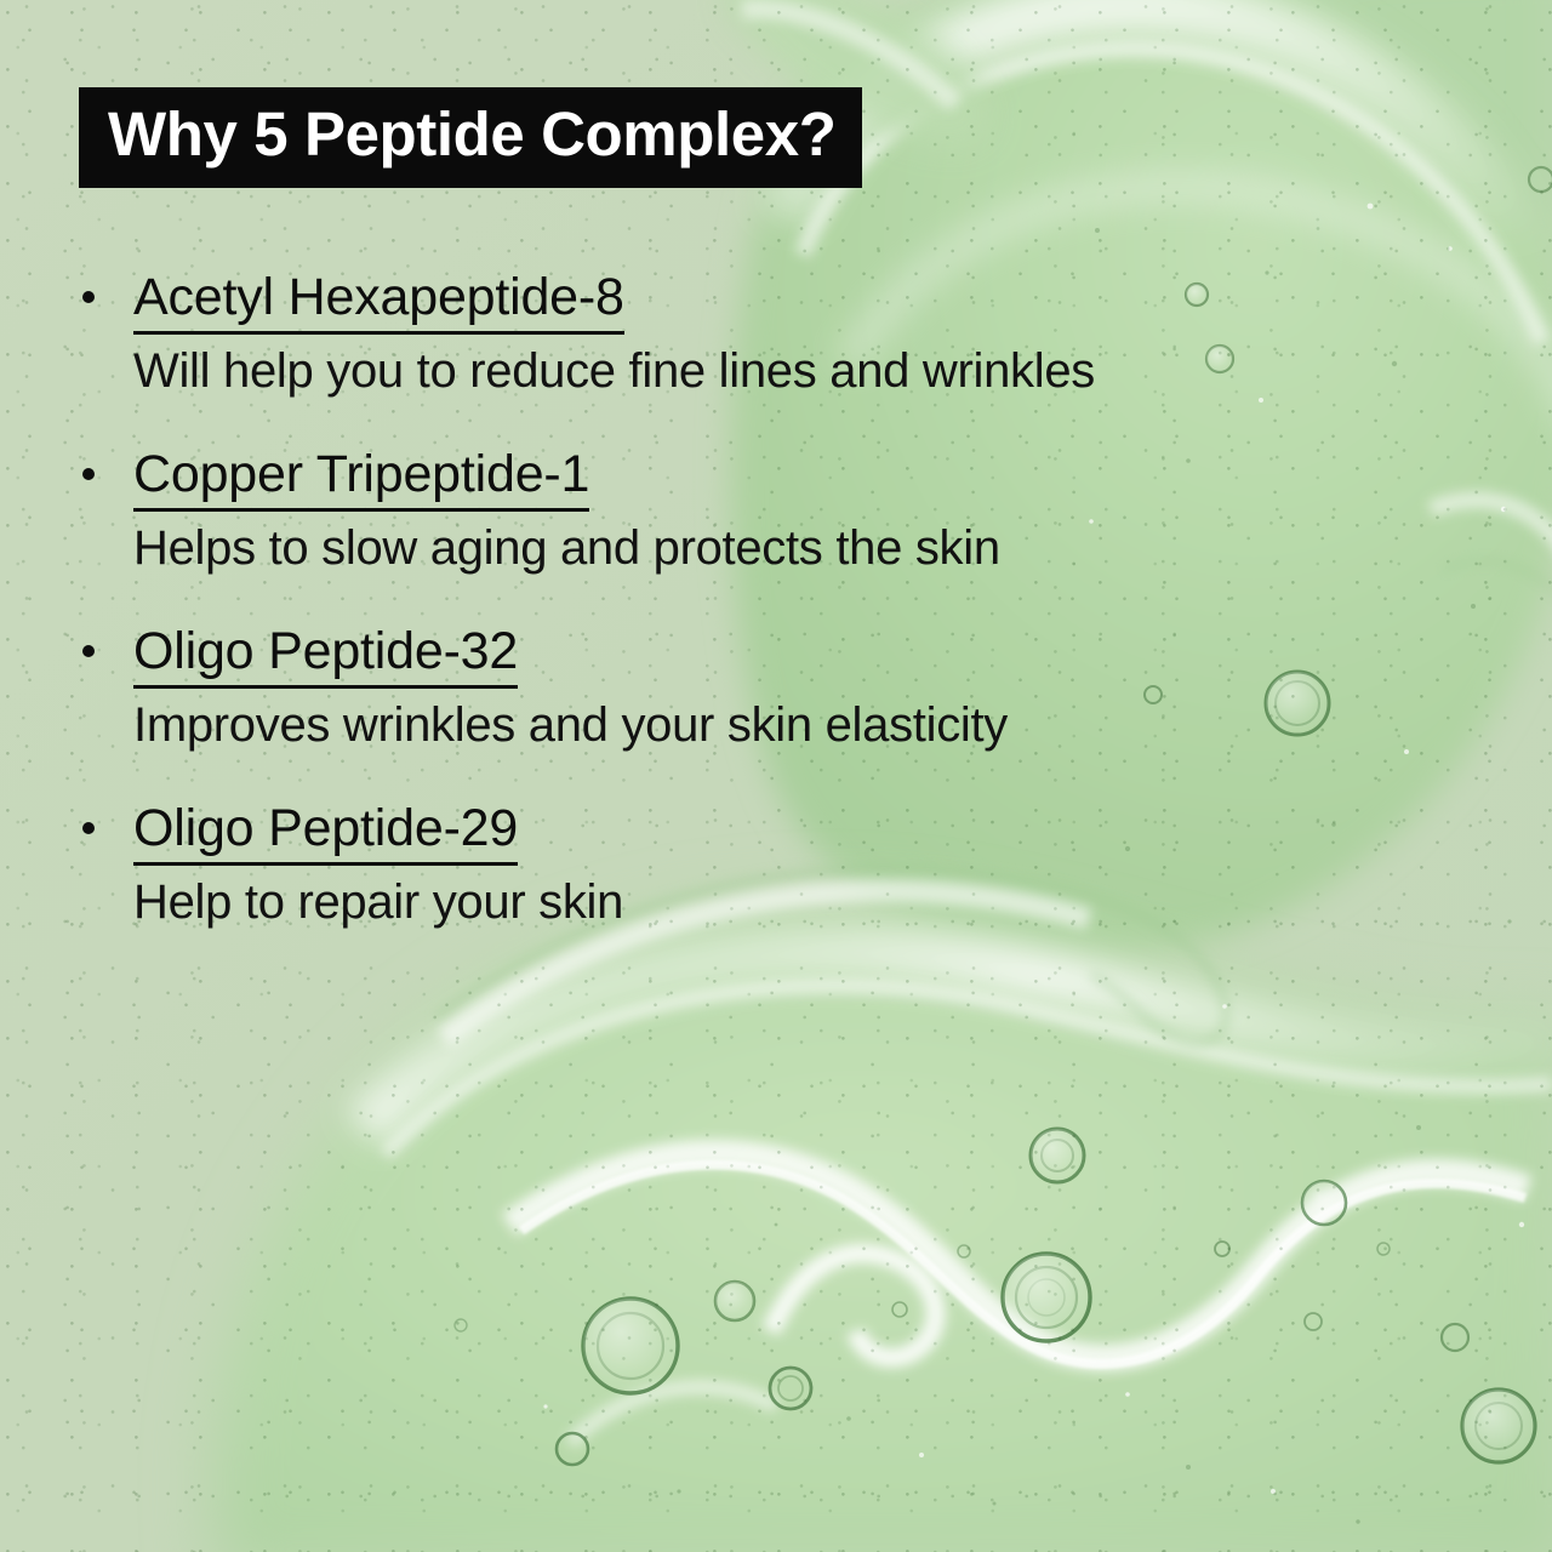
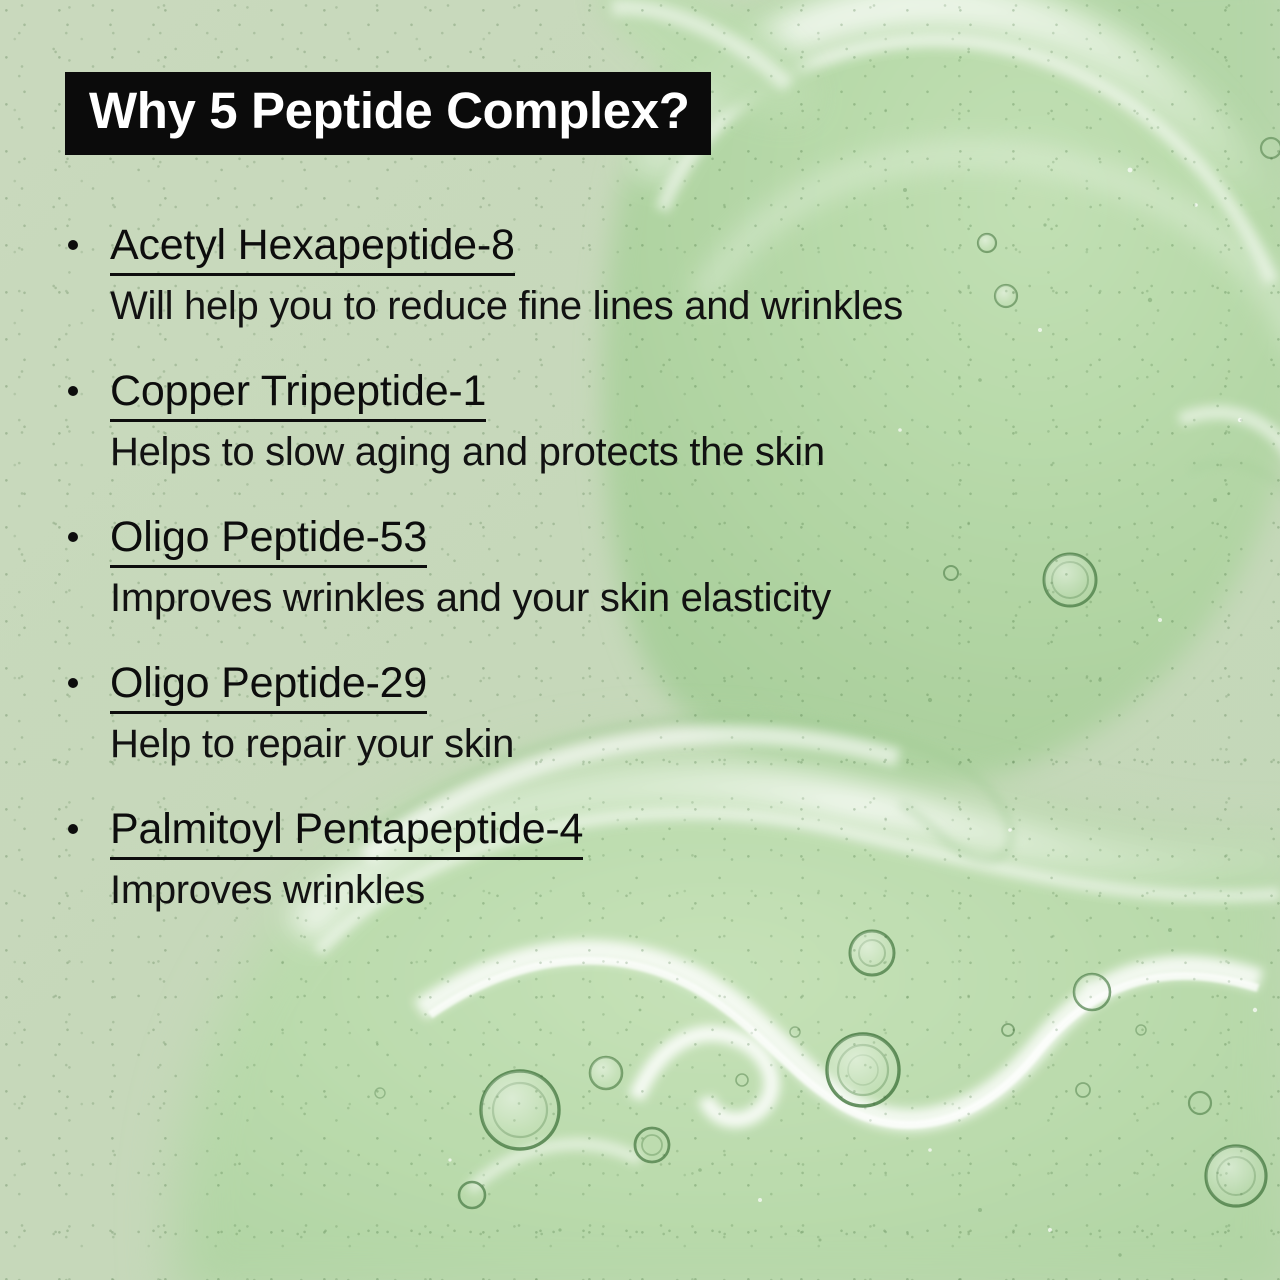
  Why 5 Peptide Complex?
  Acetyl Hexapeptide-8
  Will help you to reduce fine lines and wrinkles
  Copper Tripeptide-1
  Helps to slow aging and protects the skin
- Oligo Peptide-32
+ Oligo Peptide-53
  Improves wrinkles and your skin elasticity
  Oligo Peptide-29
  Help to repair your skin
+ Palmitoyl Pentapeptide-4
+ Improves wrinkles
